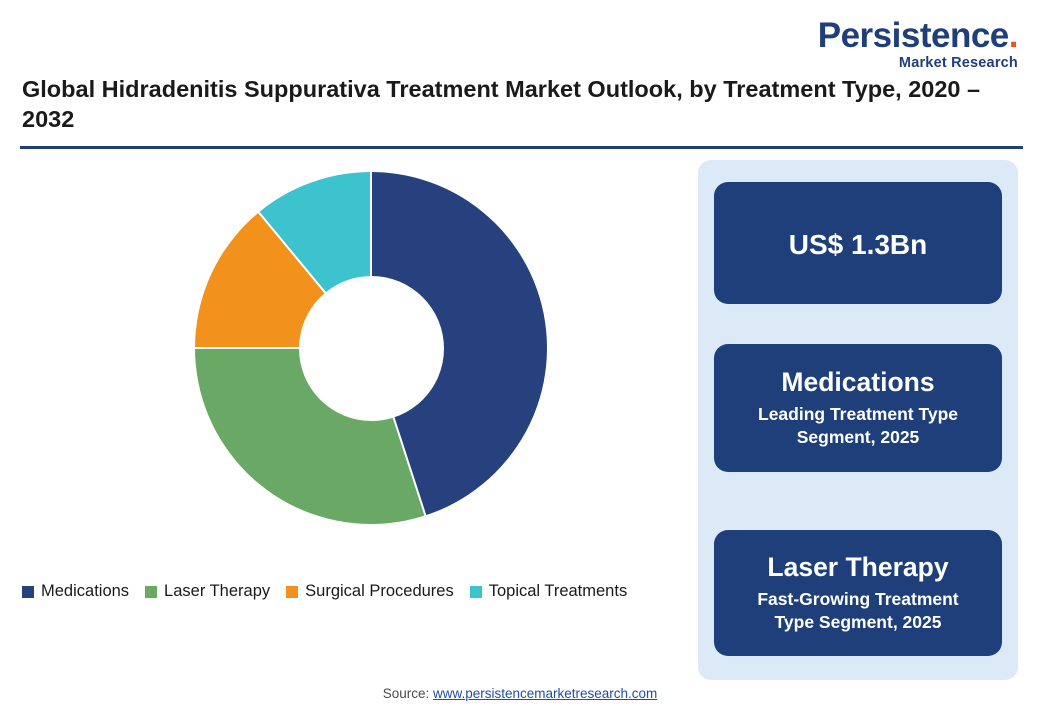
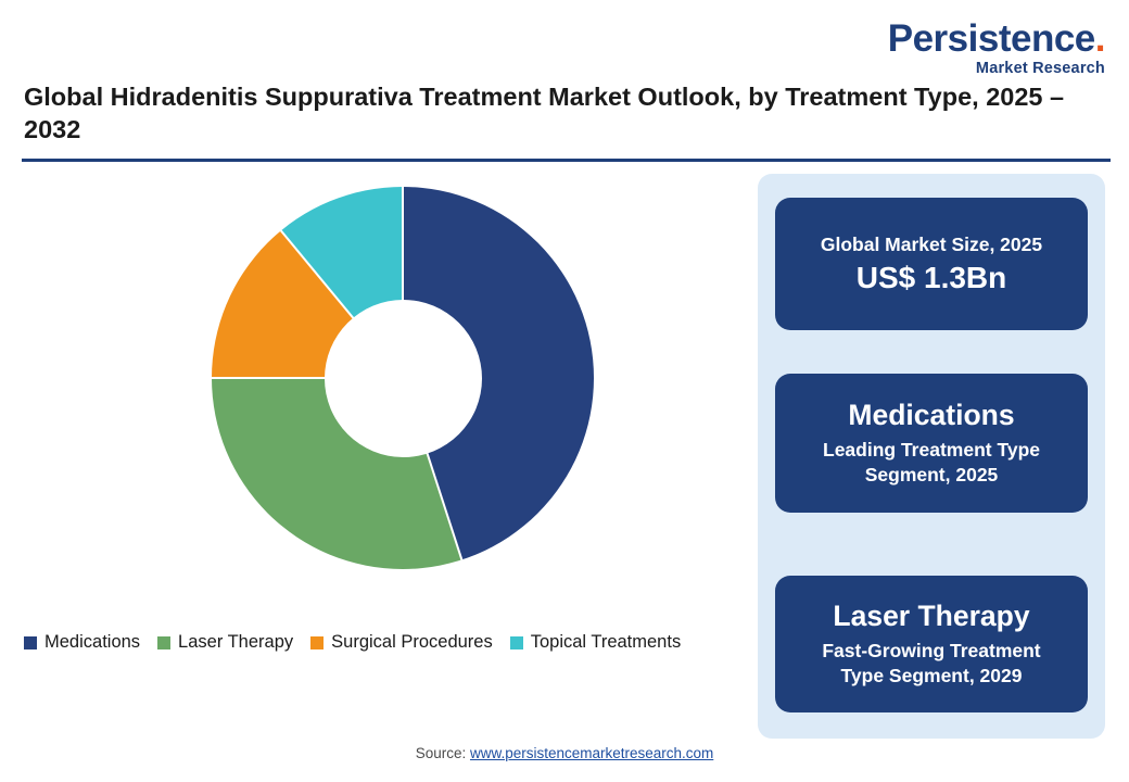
  Persistence.
  Market Research
- Global Hidradenitis Suppurativa Treatment Market Outlook, by Treatment Type, 2020 – 2032
+ Global Hidradenitis Suppurativa Treatment Market Outlook, by Treatment Type, 2025 – 2032
  Medications
  Laser Therapy
  Surgical Procedures
  Topical Treatments
+ Global Market Size, 2025
  US$ 1.3Bn
  Medications
  Leading Treatment Type
  Segment, 2025
  Laser Therapy
  Fast-Growing Treatment
- Type Segment, 2025
+ Type Segment, 2029
  Source: www.persistencemarketresearch.com
